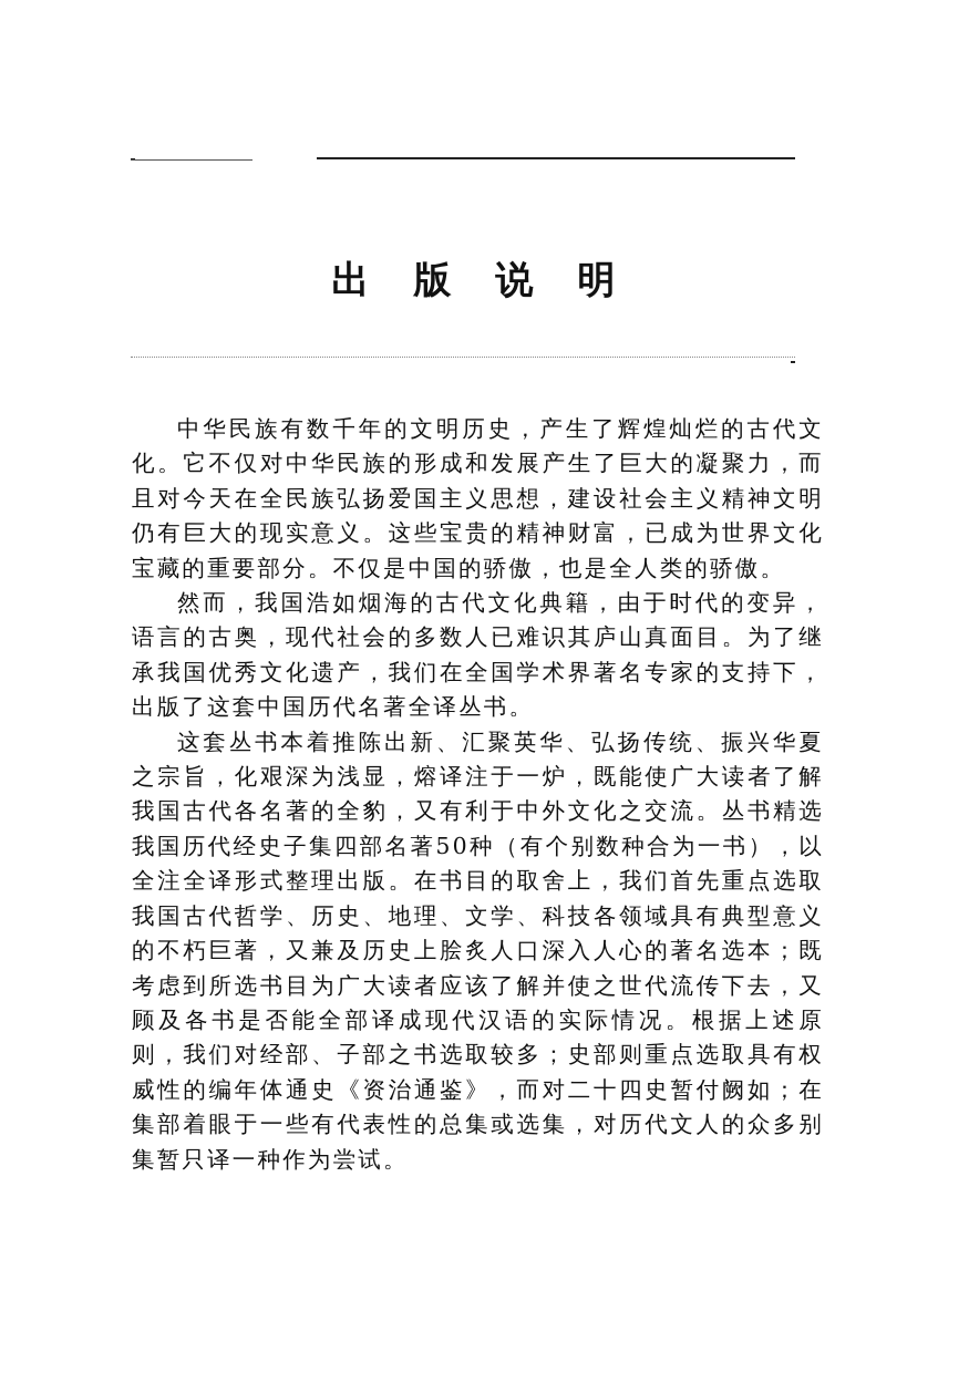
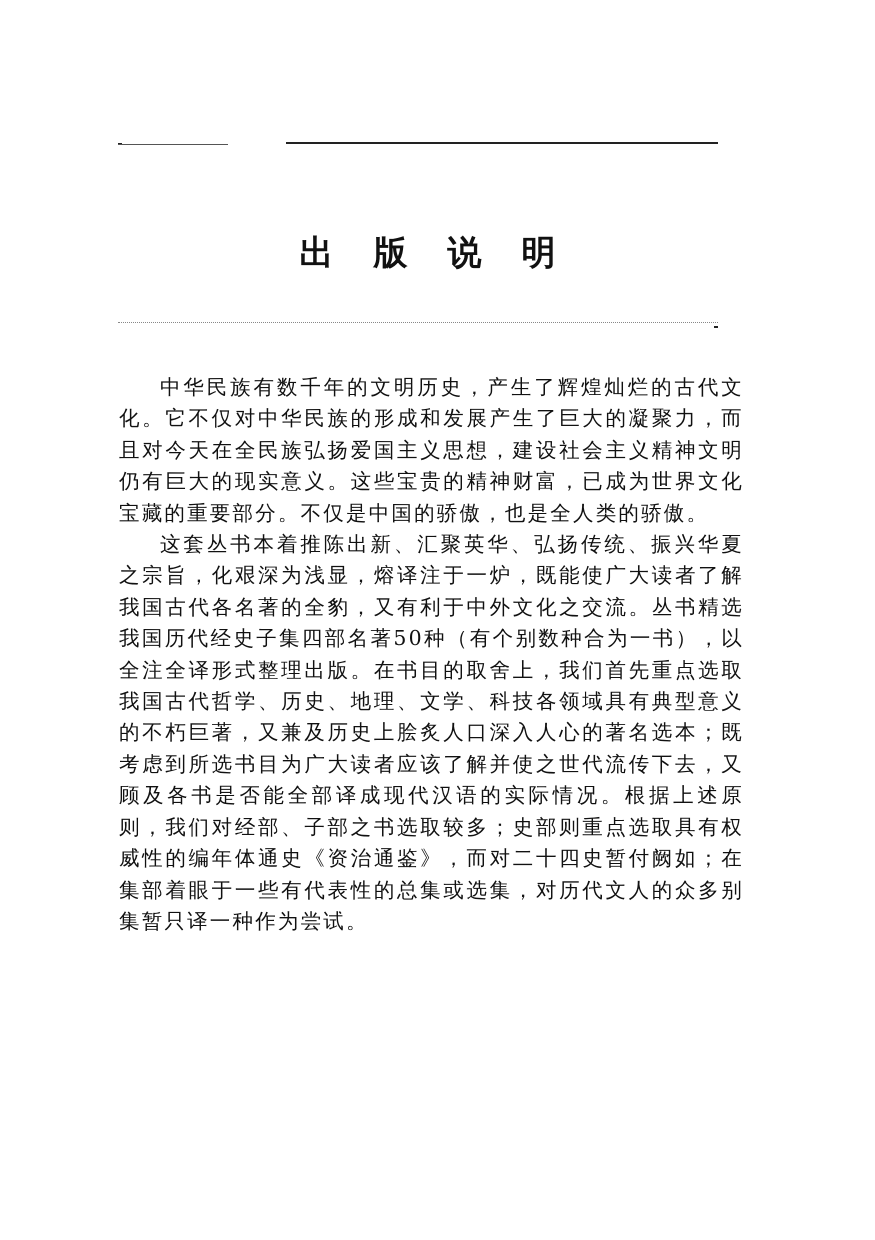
  出版说明
  中华民族有数千年的文明历史，产生了辉煌灿烂的古代文化。它不仅对中华民族的形成和发展产生了巨大的凝聚力，而且对今天在全民族弘扬爱国主义思想，建设社会主义精神文明仍有巨大的现实意义。这些宝贵的精神财富，已成为世界文化宝藏的重要部分。不仅是中国的骄傲，也是全人类的骄傲。
- 然而，我国浩如烟海的古代文化典籍，由于时代的变异，语言的古奥，现代社会的多数人已难识其庐山真面目。为了继承我国优秀文化遗产，我们在全国学术界著名专家的支持下，出版了这套中国历代名著全译丛书。
  这套丛书本着推陈出新、汇聚英华、弘扬传统、振兴华夏之宗旨，化艰深为浅显，熔译注于一炉，既能使广大读者了解我国古代各名著的全豹，又有利于中外文化之交流。丛书精选我国历代经史子集四部名著50种（有个别数种合为一书），以全注全译形式整理出版。在书目的取舍上，我们首先重点选取我国古代哲学、历史、地理、文学、科技各领域具有典型意义的不朽巨著，又兼及历史上脍炙人口深入人心的著名选本；既考虑到所选书目为广大读者应该了解并使之世代流传下去，又顾及各书是否能全部译成现代汉语的实际情况。根据上述原则，我们对经部、子部之书选取较多；史部则重点选取具有权威性的编年体通史《资治通鉴》，而对二十四史暂付阙如；在集部着眼于一些有代表性的总集或选集，对历代文人的众多别集暂只译一种作为尝试。
